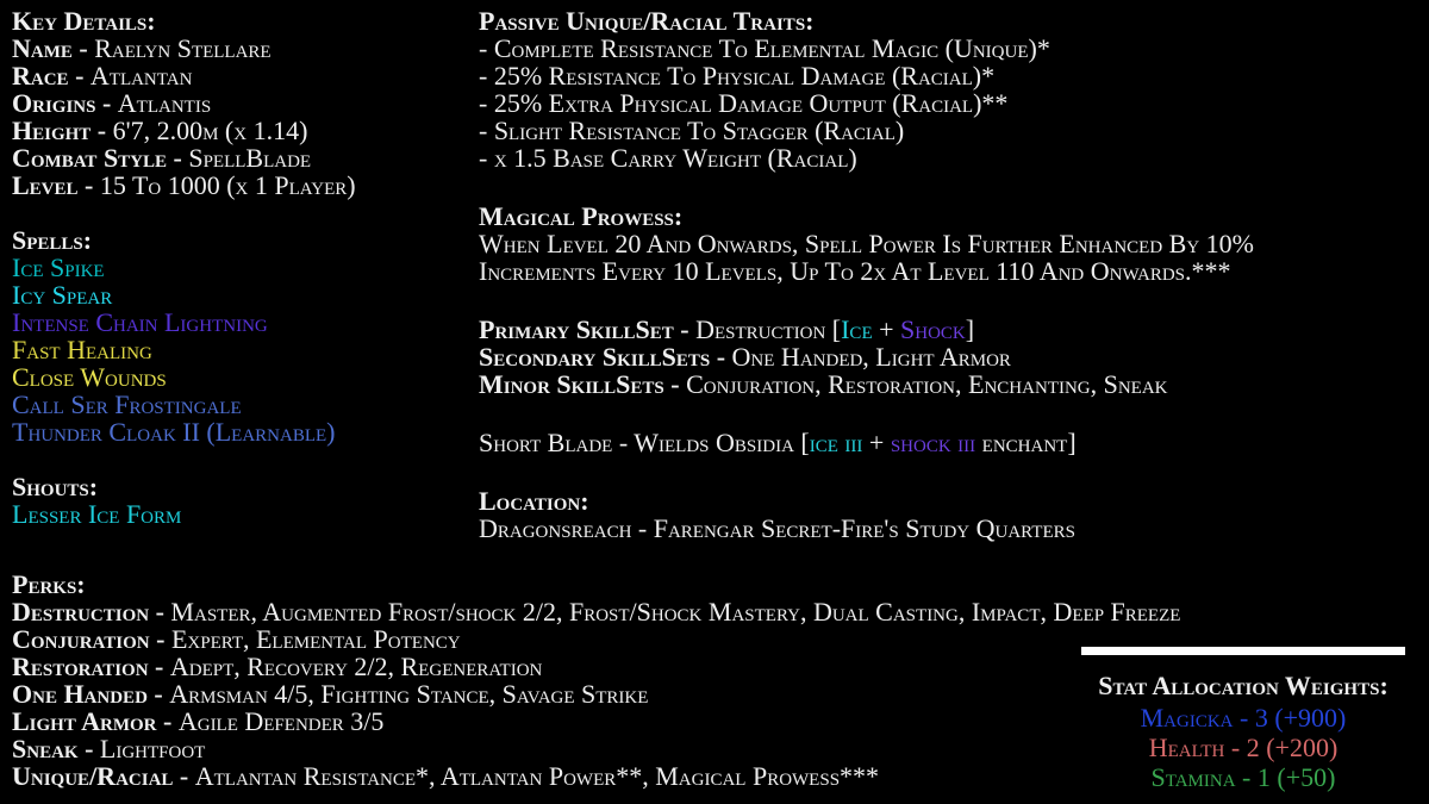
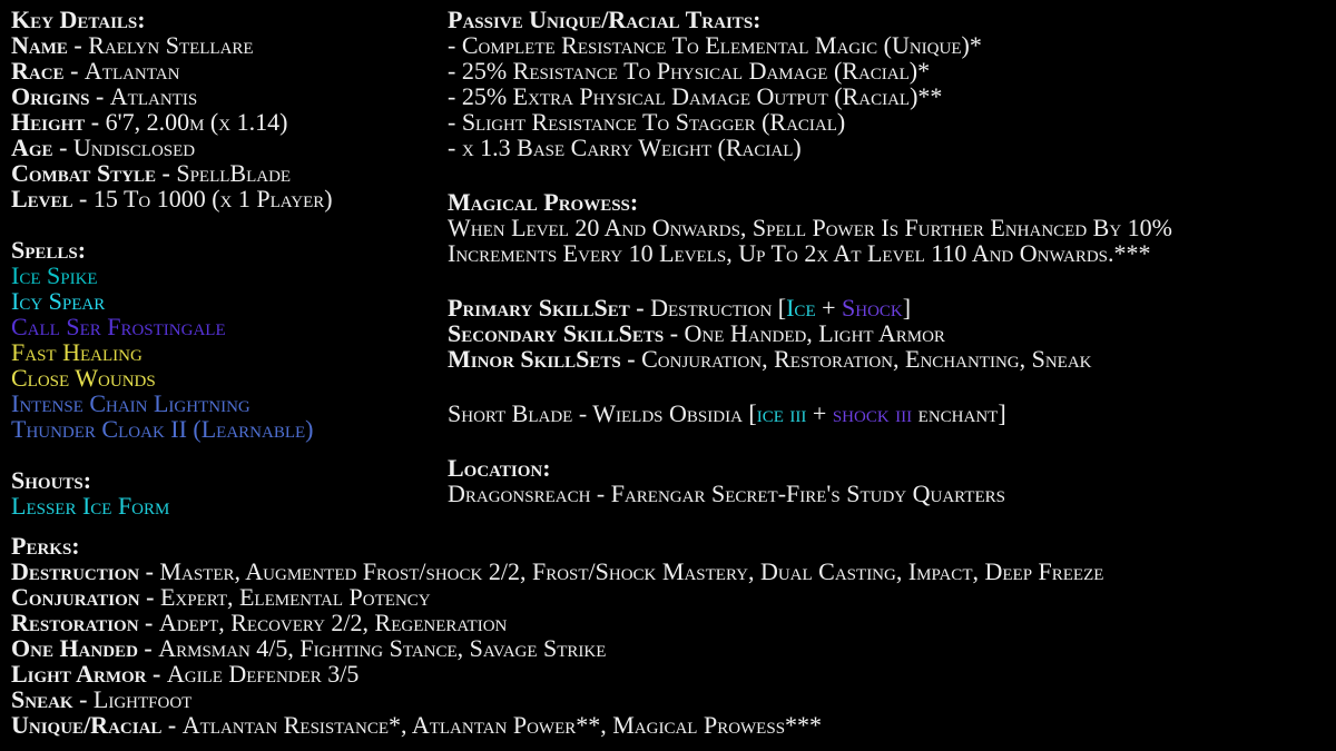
  Key Details:
  Name - Raelyn Stellare
  Race - Atlantan
  Origins - Atlantis
  Height - 6'7, 2.00m (x 1.14)
+ Age - Undisclosed
  Combat Style - SpellBlade
  Level - 15 To 1000 (x 1 Player)
  Spells:
  Ice Spike
  Icy Spear
- Intense Chain Lightning
+ Call Ser Frostingale
  Fast Healing
  Close Wounds
- Call Ser Frostingale
+ Intense Chain Lightning
  Thunder Cloak II (Learnable)
  Shouts:
  Lesser Ice Form
  Passive Unique/Racial Traits:
  - Complete Resistance To Elemental Magic (Unique)*
  - 25% Resistance To Physical Damage (Racial)*
  - 25% Extra Physical Damage Output (Racial)**
  - Slight Resistance To Stagger (Racial)
- - x 1.5 Base Carry Weight (Racial)
+ - x 1.3 Base Carry Weight (Racial)
  Magical Prowess:
  When Level 20 And Onwards, Spell Power Is Further Enhanced By 10% Increments Every 10 Levels, Up To 2x At Level 110 And Onwards.***
  Primary SkillSet - Destruction [Ice + Shock]
  Secondary SkillSets - One Handed, Light Armor
  Minor SkillSets - Conjuration, Restoration, Enchanting, Sneak
  Short Blade - Wields Obsidia [ice iii + shock iii enchant]
  Location:
  Dragonsreach - Farengar Secret-Fire's Study Quarters
  Perks:
  Destruction - Master, Augmented Frost/shock 2/2, Frost/Shock Mastery, Dual Casting, Impact, Deep Freeze
  Conjuration - Expert, Elemental Potency
  Restoration - Adept, Recovery 2/2, Regeneration
  One Handed - Armsman 4/5, Fighting Stance, Savage Strike
  Light Armor - Agile Defender 3/5
  Sneak - Lightfoot
  Unique/Racial - Atlantan Resistance*, Atlantan Power**, Magical Prowess***
- Stat Allocation Weights:
- Magicka - 3 (+900)
- Health - 2 (+200)
- Stamina - 1 (+50)
